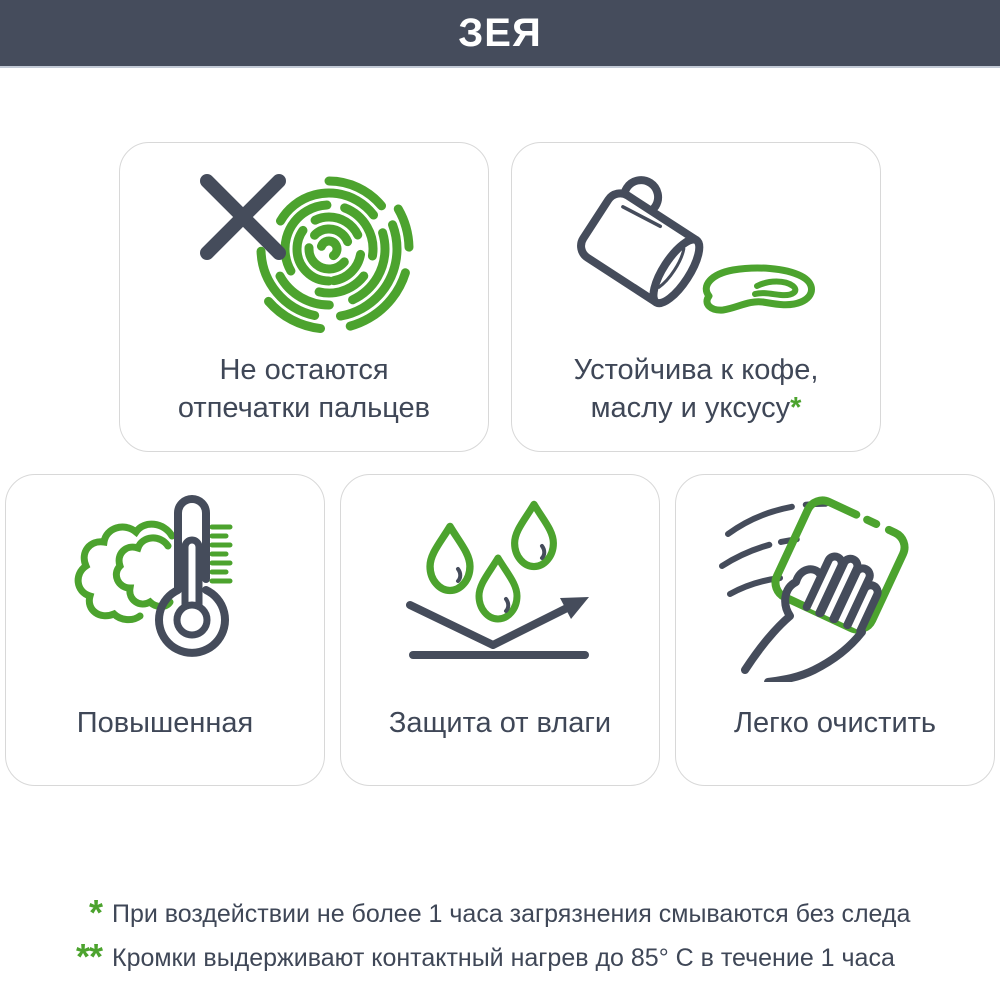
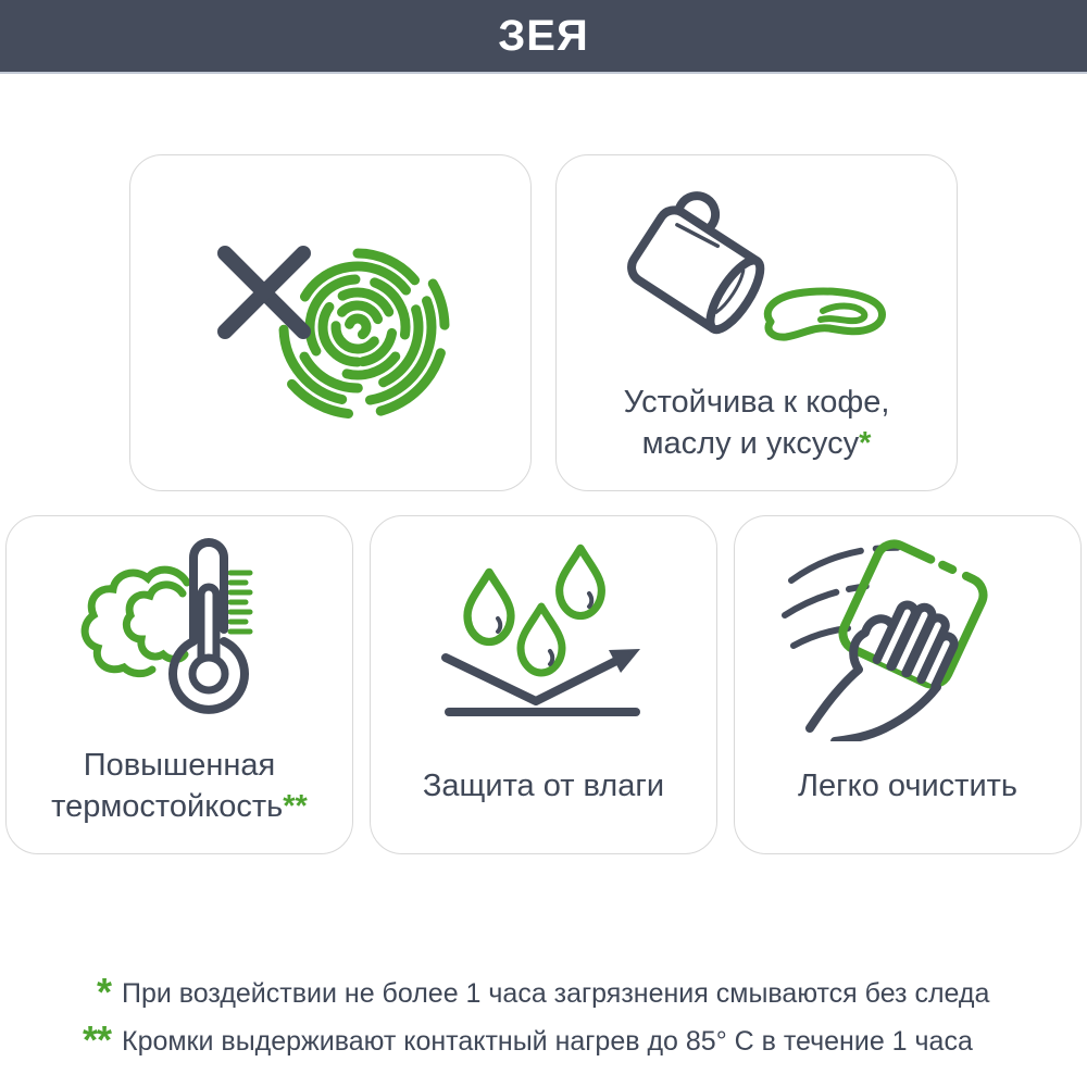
  ЗЕЯ
- Не остаются
- отпечатки пальцев
  Устойчива к кофе,
  маслу и уксусу*
  Повышенная
+ термостойкость**
  Защита от влаги
  Легко очистить
  *
  При воздействии не более 1 часа загрязнения смываются без следа
  **
  Кромки выдерживают контактный нагрев до 85° С в течение 1 часа
